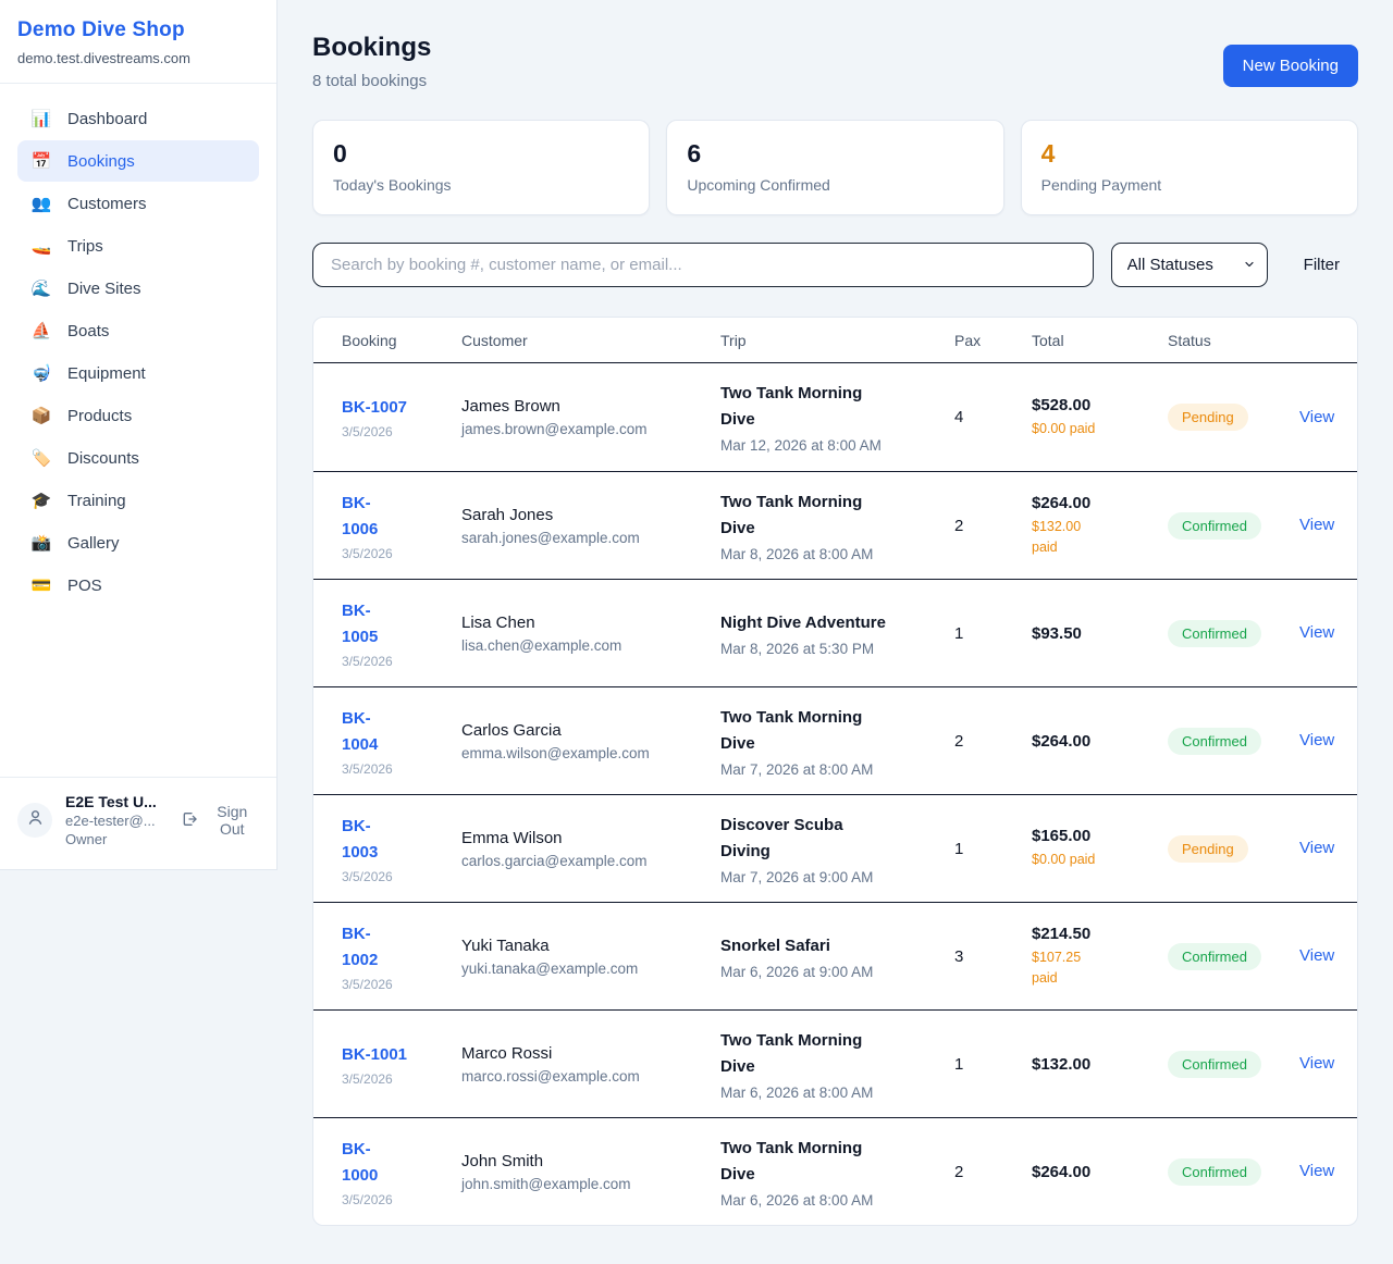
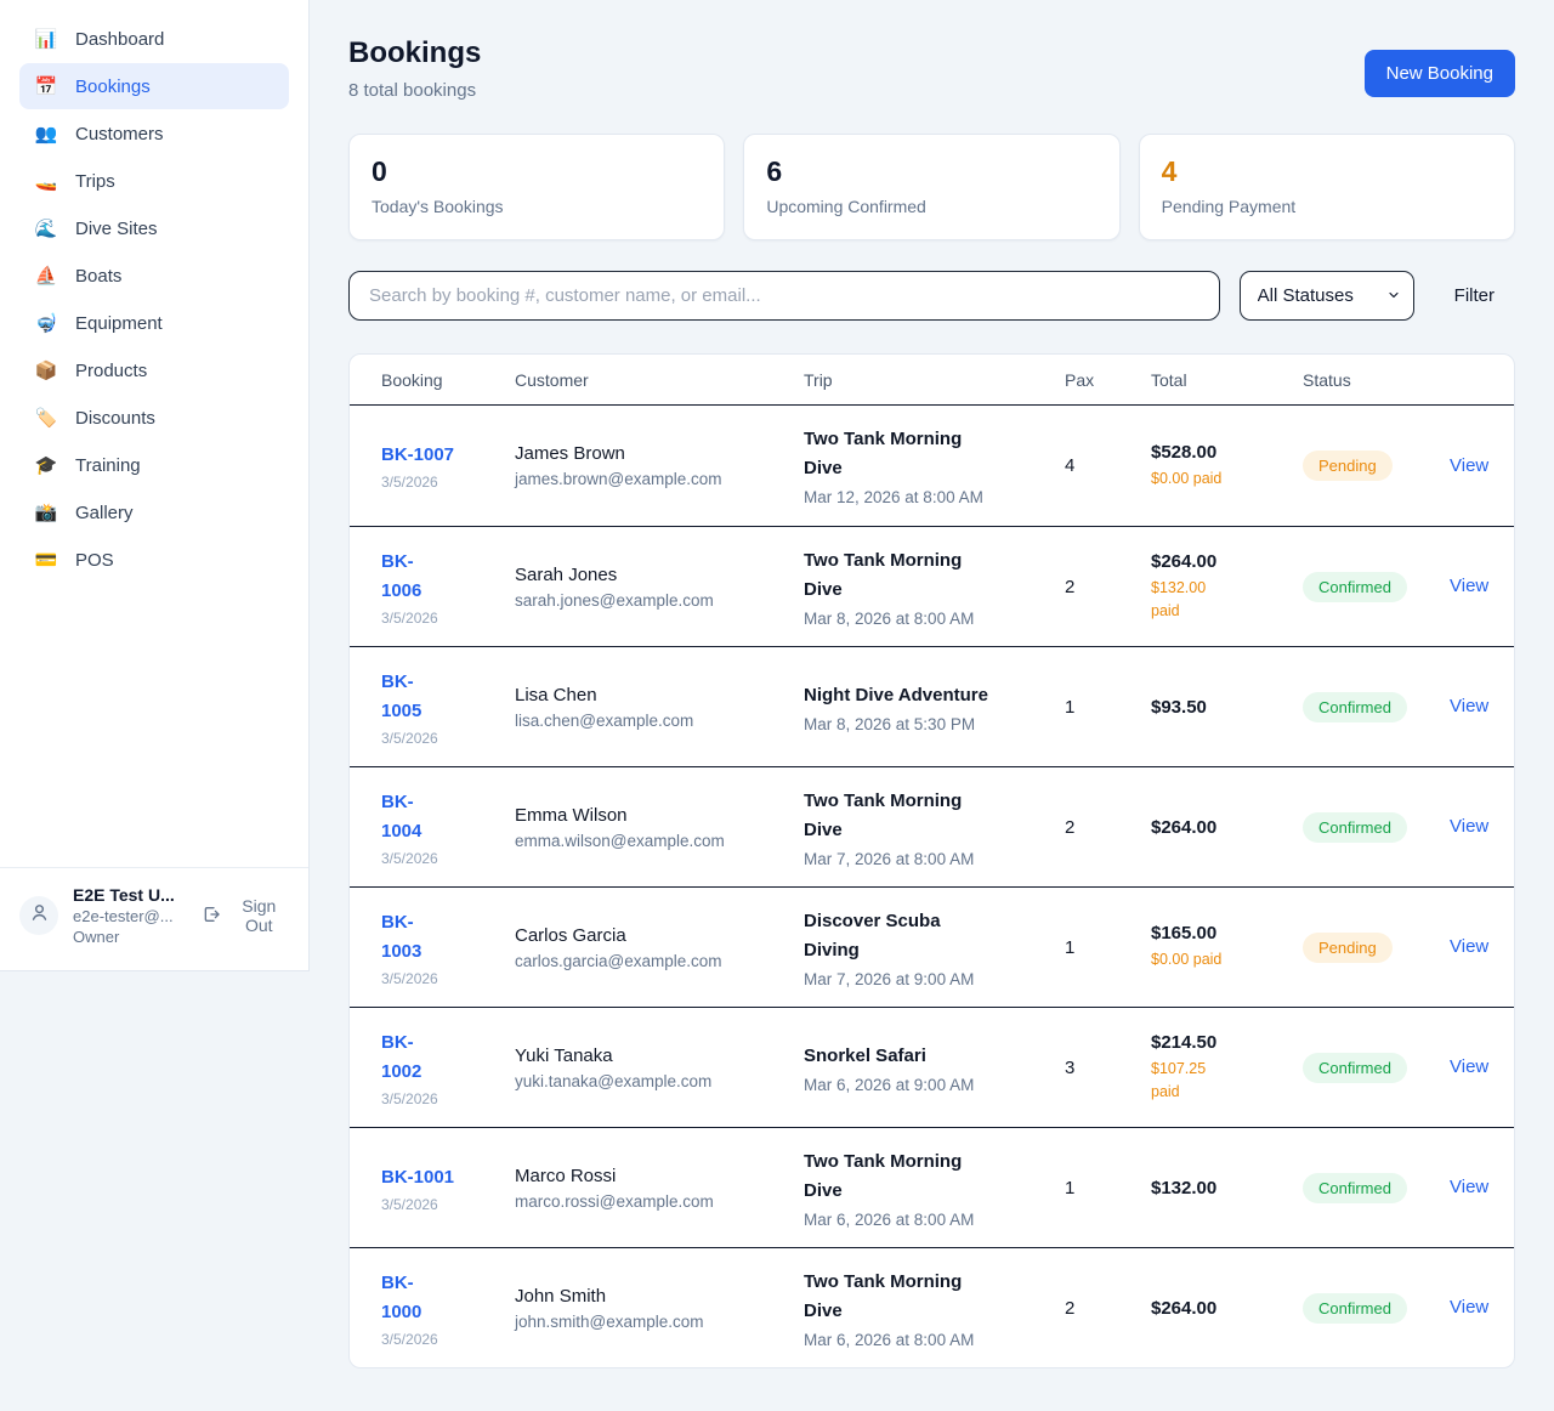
- Demo Dive Shop
- demo.test.divestreams.com
  📊
  Dashboard
  📅
  Bookings
  👥
  Customers
  🚤
  Trips
  🌊
  Dive Sites
  ⛵
  Boats
  🤿
  Equipment
  📦
  Products
  🏷️
  Discounts
  🎓
  Training
  📸
  Gallery
  💳
  POS
  E2E Test U...
  e2e-tester@...
  Owner
  Sign Out
  Bookings
  8 total bookings
  New Booking
  0
  Today's Bookings
  6
  Upcoming Confirmed
  4
  Pending Payment
  Search by booking #, customer name, or email...
  All Statuses
  Filter
  Booking
  Customer
  Trip
  Pax
  Total
  Status
  BK-1007
  3/5/2026
  James Brown
  james.brown@example.com
  Two Tank Morning
  Dive
  Mar 12, 2026 at 8:00 AM
  4
  $528.00
  $0.00 paid
  Pending
  View
  BK-
  1006
  3/5/2026
  Sarah Jones
  sarah.jones@example.com
  Two Tank Morning
  Dive
  Mar 8, 2026 at 8:00 AM
  2
  $264.00
  $132.00
  paid
  Confirmed
  View
  BK-
  1005
  3/5/2026
  Lisa Chen
  lisa.chen@example.com
  Night Dive Adventure
  Mar 8, 2026 at 5:30 PM
  1
  $93.50
  Confirmed
  View
  BK-
  1004
  3/5/2026
- Carlos Garcia
+ Emma Wilson
  emma.wilson@example.com
  Two Tank Morning
  Dive
  Mar 7, 2026 at 8:00 AM
  2
  $264.00
  Confirmed
  View
  BK-
  1003
  3/5/2026
- Emma Wilson
+ Carlos Garcia
  carlos.garcia@example.com
  Discover Scuba
  Diving
  Mar 7, 2026 at 9:00 AM
  1
  $165.00
  $0.00 paid
  Pending
  View
  BK-
  1002
  3/5/2026
  Yuki Tanaka
  yuki.tanaka@example.com
  Snorkel Safari
  Mar 6, 2026 at 9:00 AM
  3
  $214.50
  $107.25 paid
  Confirmed
  View
  BK-1001
  3/5/2026
  Marco Rossi
  marco.rossi@example.com
  Two Tank Morning
  Dive
  Mar 6, 2026 at 8:00 AM
  1
  $132.00
  Confirmed
  View
  BK-
  1000
  3/5/2026
  John Smith
  john.smith@example.com
  Two Tank Morning
  Dive
  Mar 6, 2026 at 8:00 AM
  2
  $264.00
  Confirmed
  View
